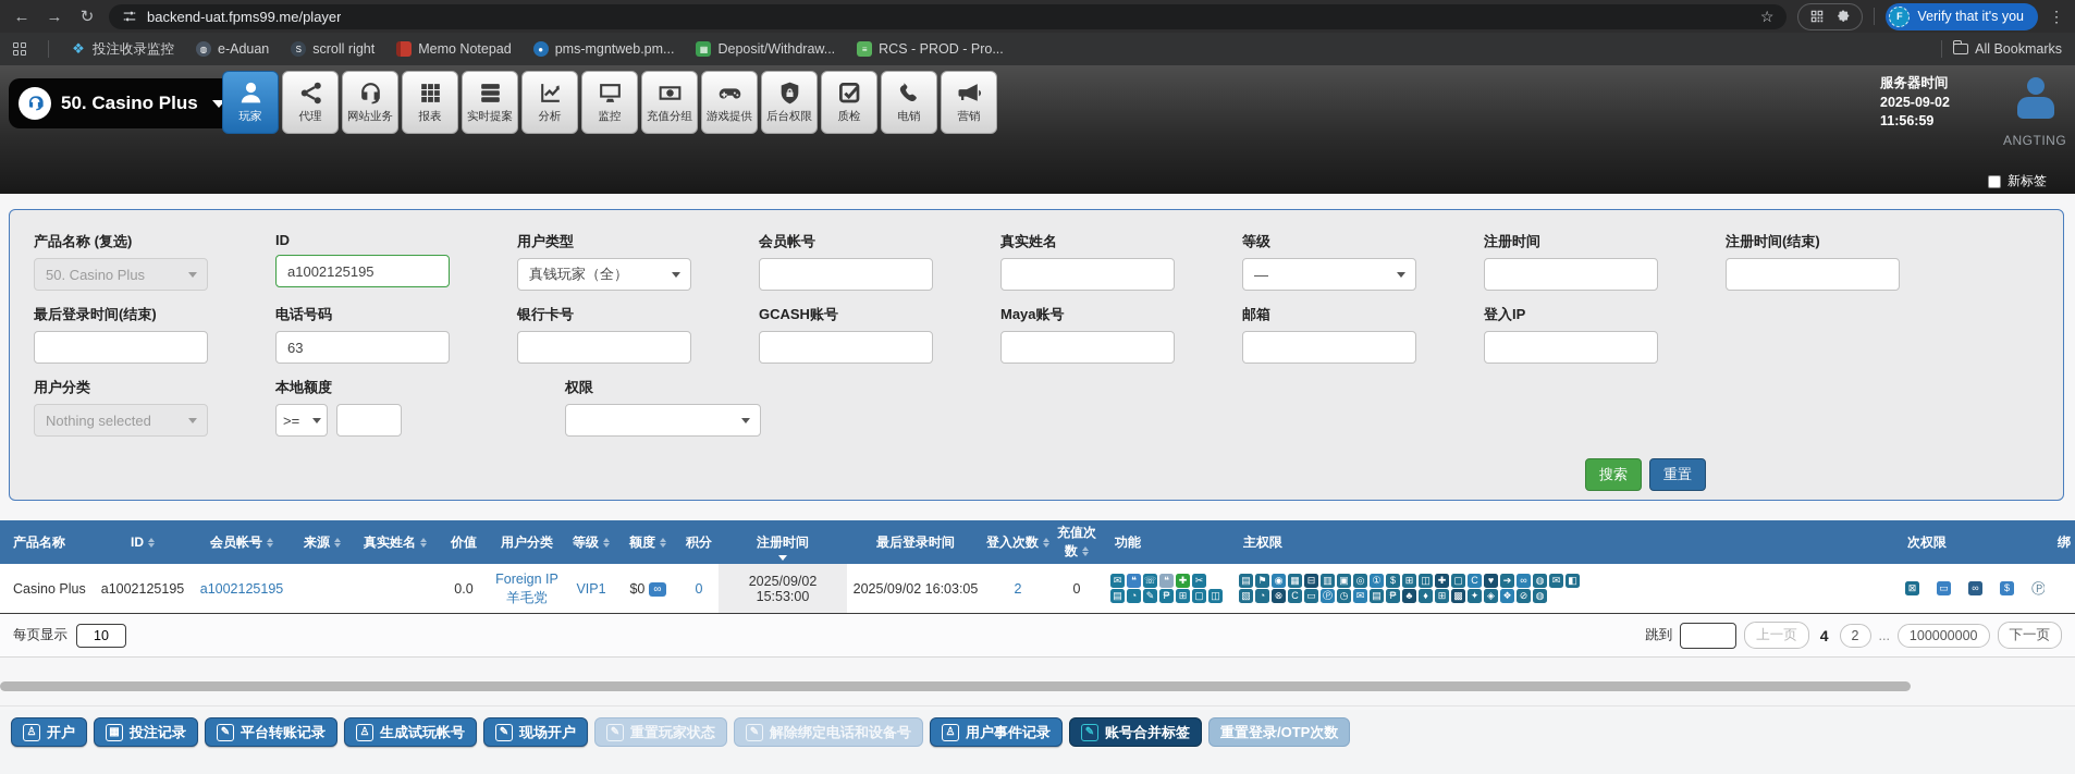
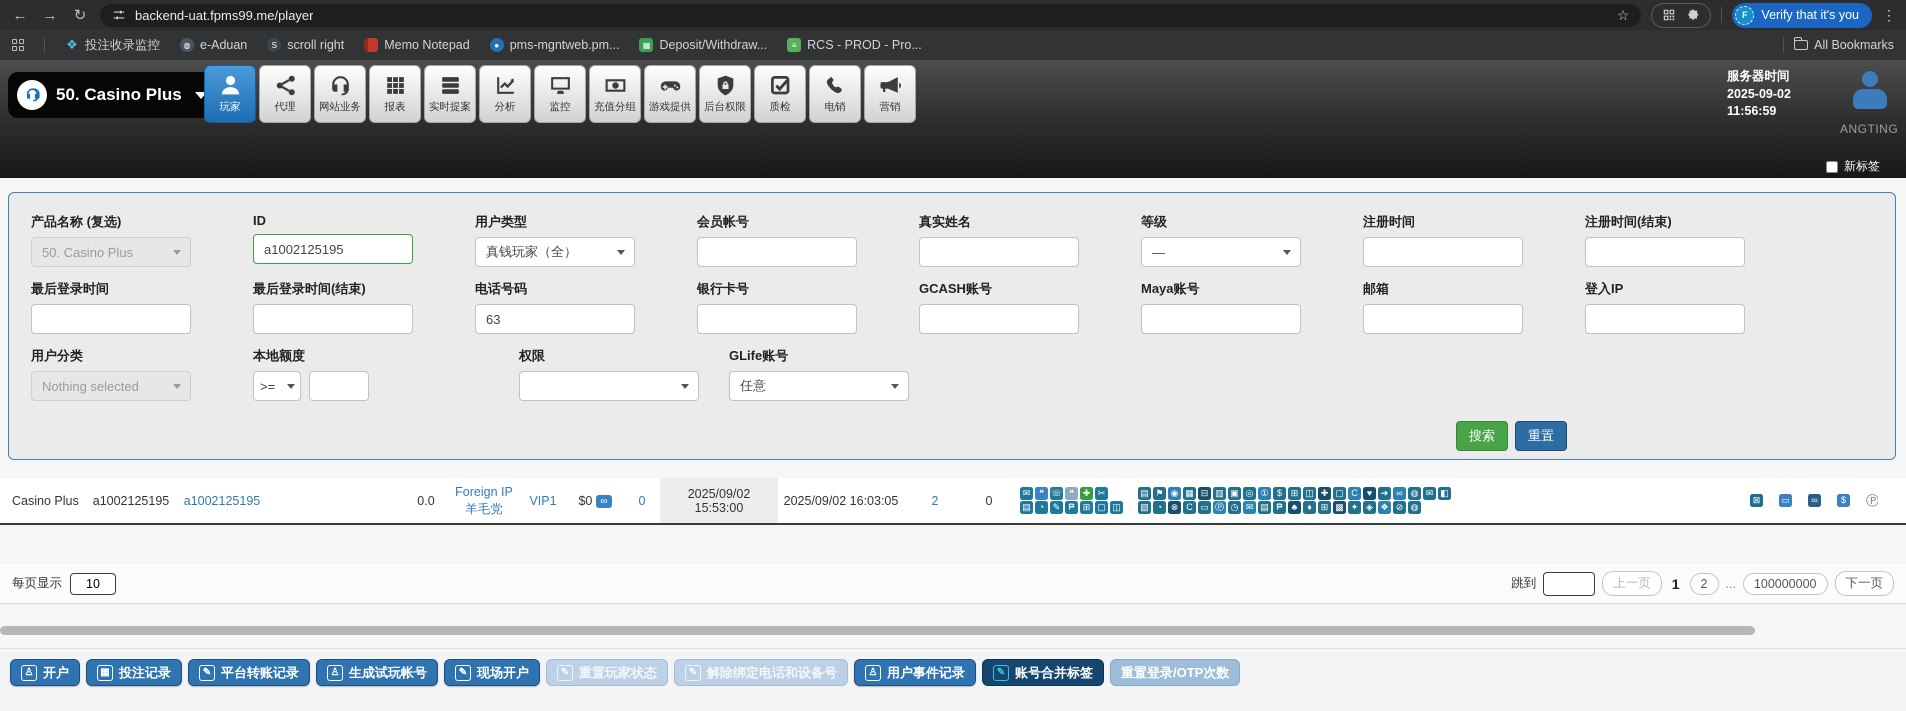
  ←
  →
  ↻
  backend-uat.fpms99.me/player
  ☆
  F
  Verify that it's you
  ⋮
  ❖
  投注收录监控
  ◍
  e-Aduan
  S
  scroll right
  Memo Notepad
  ●
  pms-mgntweb.pm...
  ▦
  Deposit/Withdraw...
  ≡
  RCS - PROD - Pro...
  All Bookmarks
  50. Casino Plus
  玩家
  代理
  网站业务
  报表
  实时提案
  分析
  监控
  充值分组
  游戏提供
  后台权限
  质检
  电销
  营销
  服务器时间
  2025-09-02
  11:56:59
  ANGTING
  新标签
  产品名称 (复选)
  50. Casino Plus
  ID
  a1002125195
  用户类型
  真钱玩家（全）
  会员帐号
  真实姓名
  等级
  —
  注册时间
  注册时间(结束)
+ 最后登录时间
  最后登录时间(结束)
  电话号码
  63
  银行卡号
  GCASH账号
  Maya账号
  邮箱
  登入IP
  用户分类
  Nothing selected
  本地额度
  >=
  权限
+ GLife账号
+ 任意
  搜索
  重置
- 产品名称	ID	会员帐号	来源	真实姓名	价值	用户分类	等级	额度	积分	注册时间	最后登录时间	登入次数	充值次数	功能	主权限	次权限	绑
  Casino Plus	a1002125195	a1002125195			0.0	Foreign IP 羊毛党	VIP1	$0 ∞	0	2025/09/02 15:53:00	2025/09/02 16:03:05	2	0	✉ ❝ ☏ ❝ ✚ ✂ ▤ ◔ ✎ ₱ ⊞ ▢ ◫	▤ ⚑ ◉ ▦ ⊟ ▥ ▣ ◎ ① $ ⊞ ◫ ✚ ▢ C ♥ ➔ ∞ ◍ ✉ ◧ ▧ ◔ ⊗ C ▭ Ⓟ ◷ ✉ ▤ ₱ ♣ ♦ ⊞ ▩ ✦ ◈ ❖ ⊘ ◍	⊠ ▭ ∞ $ Ⓟ
  每页显示
  10
  跳到
  上一页
- 4
+ 1
  2
  ...
  100000000
  下一页
  ♙
  开户
  ▦
  投注记录
  ✎
  平台转账记录
  ♙
  生成试玩帐号
  ✎
  现场开户
  ✎
  重置玩家状态
  ✎
  解除绑定电话和设备号
  ♙
  用户事件记录
  ✎
  账号合并标签
  重置登录/OTP次数
